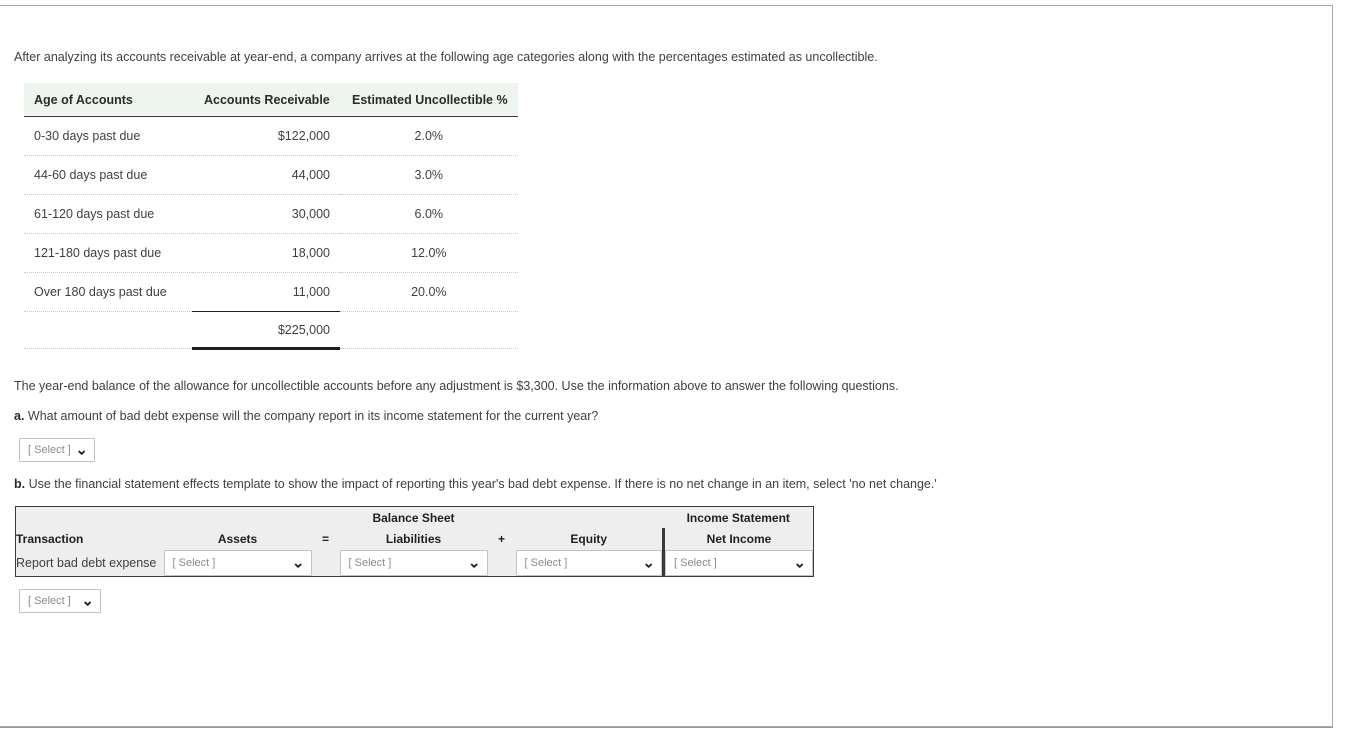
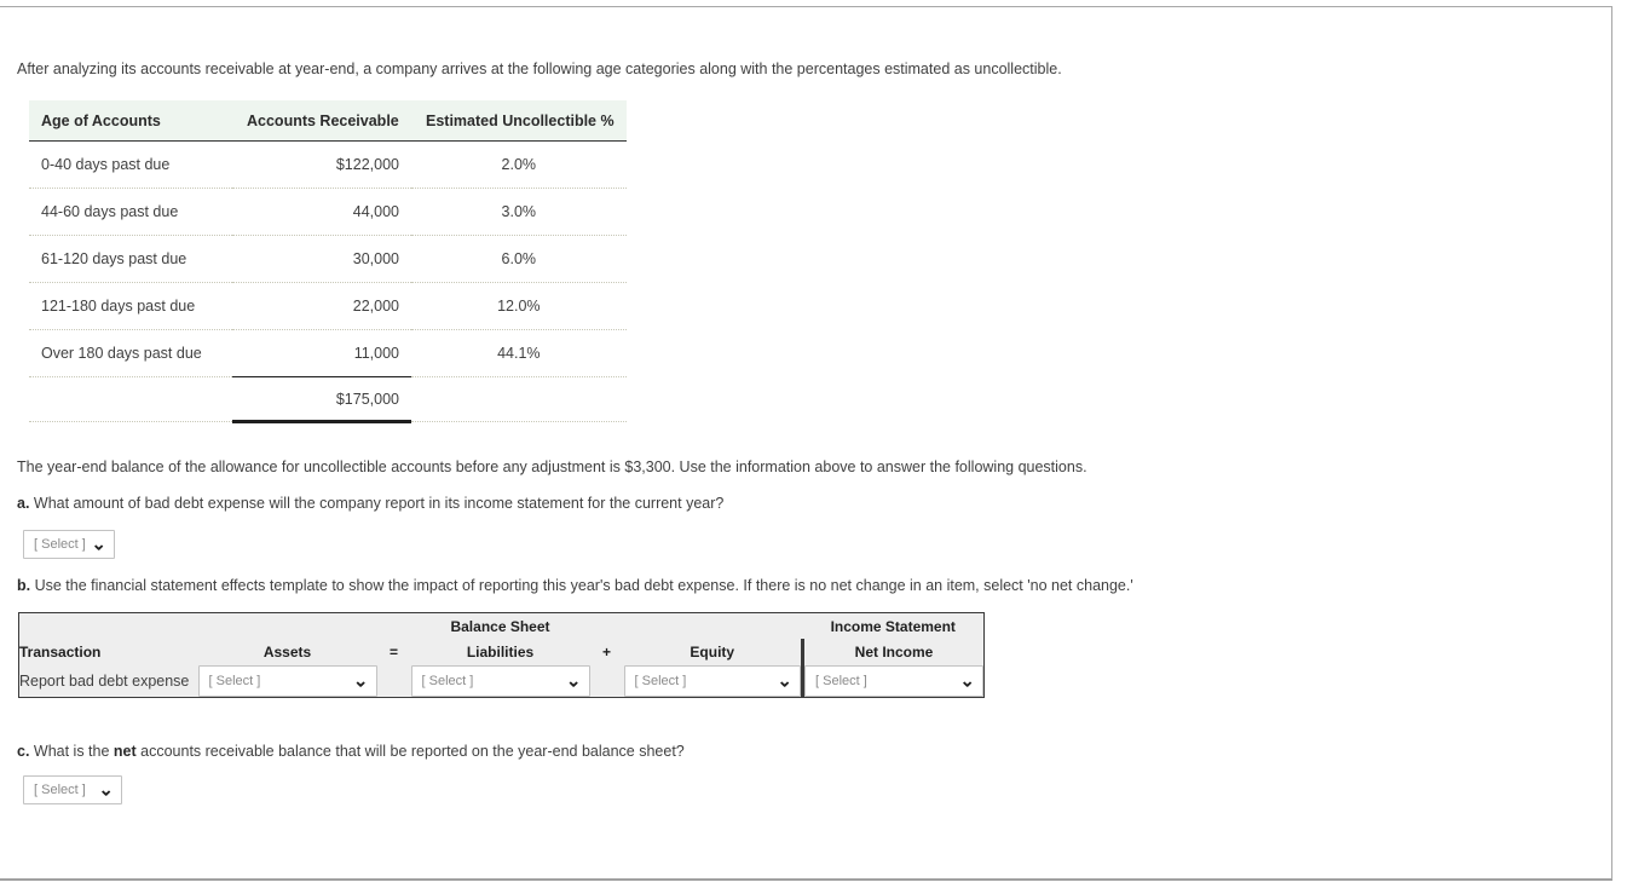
  After analyzing its accounts receivable at year-end, a company arrives at the following age categories along with the percentages estimated as uncollectible.
  Age of Accounts	Accounts Receivable	Estimated Uncollectible %
- 0-30 days past due	$122,000	2.0%
+ 0-40 days past due	$122,000	2.0%
  44-60 days past due	44,000	3.0%
  61-120 days past due	30,000	6.0%
- 121-180 days past due	18,000	12.0%
+ 121-180 days past due	22,000	12.0%
- Over 180 days past due	11,000	20.0%
+ Over 180 days past due	11,000	44.1%
- 	$225,000
+ 	$175,000
  The year-end balance of the allowance for uncollectible accounts before any adjustment is $3,300. Use the information above to answer the following questions.
  a. What amount of bad debt expense will the company report in its income statement for the current year?
  [ Select ]
  ⌄
  b. Use the financial statement effects template to show the impact of reporting this year's bad debt expense. If there is no net change in an item, select 'no net change.'
  	Balance Sheet	Income Statement
  Transaction	Assets	=	Liabilities	+	Equity	Net Income
  Report bad debt expense	[ Select ] ⌄		[ Select ] ⌄		[ Select ] ⌄	[ Select ] ⌄
+ c. What is the net accounts receivable balance that will be reported on the year-end balance sheet?
  [ Select ]
  ⌄
